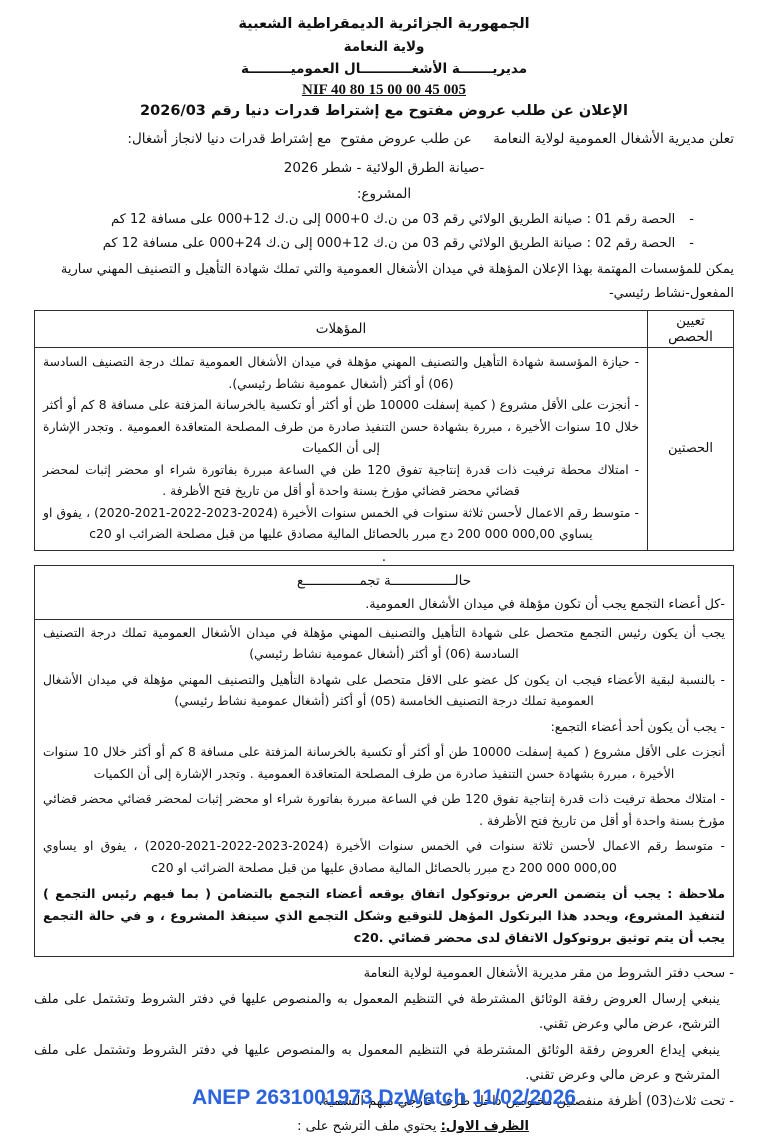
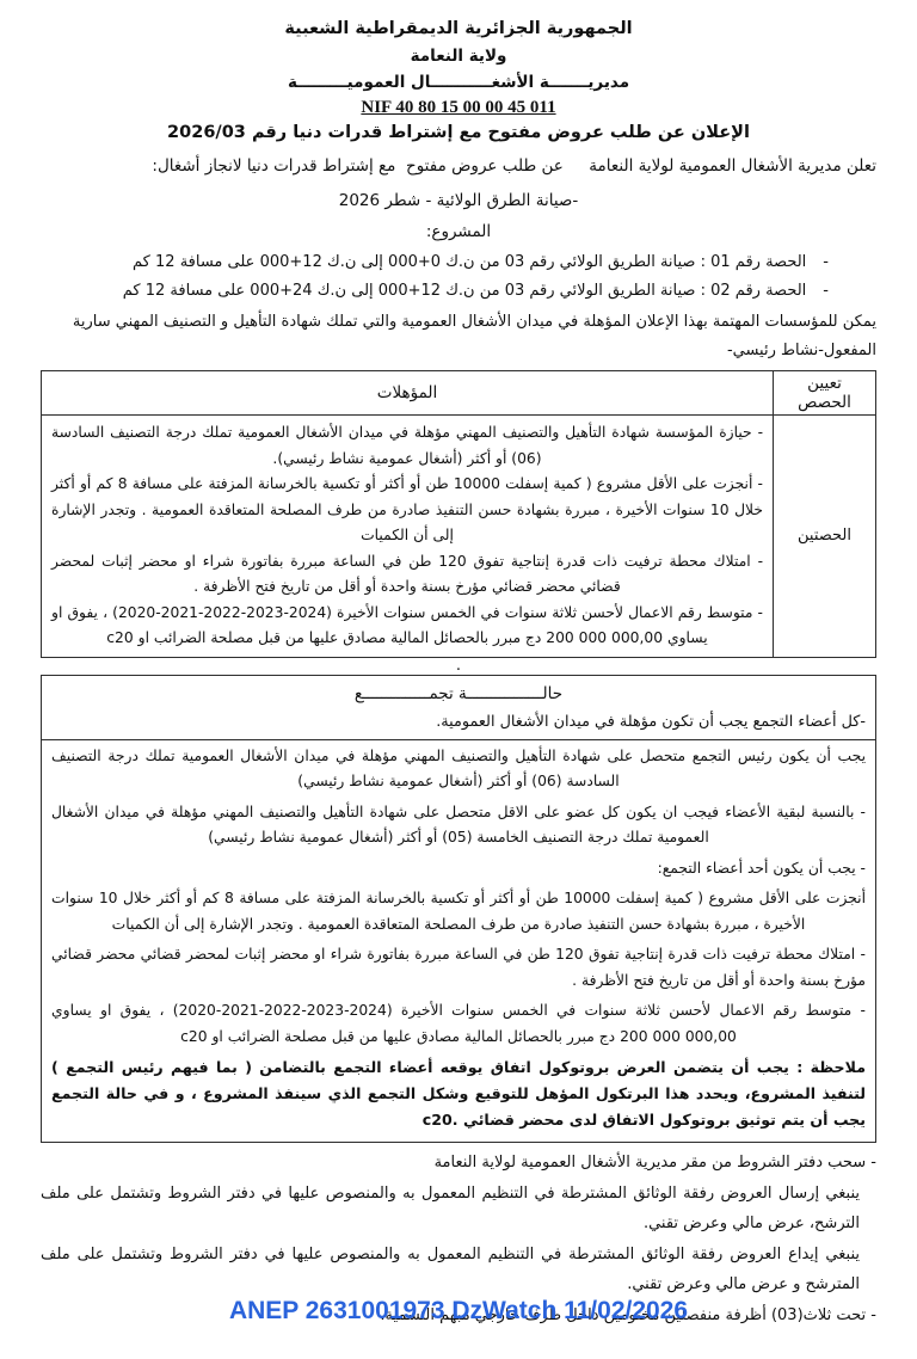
  الجمهورية الجزائرية الديمقراطية الشعبية
  ولاية النعامة
  مديريـــــــة الأشغـــــــــــال العموميـــــــــة
- NIF 40 80 15 00 00 45 005
+ NIF 40 80 15 00 00 45 011
  الإعلان عن طلب عروض مفتوح مع إشتراط قدرات دنيا رقم 2026/03
  تعلن مديرية الأشغال العمومية لولاية النعامة عن طلب عروض مفتوح مع إشتراط قدرات دنيا لانجاز أشغال:
  -صيانة الطرق الولائية - شطر 2026
  المشروع:
  -
  الحصة رقم 01 : صيانة الطريق الولائي رقم 03 من ن.ك 0+000 إلى ن.ك 12+000 على مسافة 12 كم
  -
  الحصة رقم 02 : صيانة الطريق الولائي رقم 03 من ن.ك 12+000 إلى ن.ك 24+000 على مسافة 12 كم
  يمكن للمؤسسات المهتمة بهذا الإعلان المؤهلة في ميدان الأشغال العمومية والتي تملك شهادة التأهيل و التصنيف المهني سارية المفعول-نشاط رئيسي-
  تعيين الحصص	المؤهلات
  الحصتين	- حيازة المؤسسة شهادة التأهيل والتصنيف المهني مؤهلة في ميدان الأشغال العمومية تملك درجة التصنيف السادسة (06) أو أكثر (أشغال عمومية نشاط رئيسي). - أنجزت على الأقل مشروع ( كمية إسفلت 10000 طن أو أكثر أو تكسية بالخرسانة المزفتة على مسافة 8 كم أو أكثر خلال 10 سنوات الأخيرة ، مبررة بشهادة حسن التنفيذ صادرة من طرف المصلحة المتعاقدة العمومية . وتجدر الإشارة إلى أن الكميات - امتلاك محطة ترفيت ذات قدرة إنتاجية تفوق 120 طن في الساعة مبررة بفاتورة شراء او محضر إثبات لمحضر قضائي محضر قضائي مؤرخ بسنة واحدة أو أقل من تاريخ فتح الأظرفة . - متوسط رقم الاعمال لأحسن ثلاثة سنوات في الخمس سنوات الأخيرة (2024-2023-2022-2021-2020) ، يفوق او يساوي 200 000 000,00 دج مبرر بالحصائل المالية مصادق عليها من قبل مصلحة الضرائب او c20
  .
  حالــــــــــــــــة تجمــــــــــــــع -كل أعضاء التجمع يجب أن تكون مؤهلة في ميدان الأشغال العمومية.
  يجب أن يكون رئيس التجمع متحصل على شهادة التأهيل والتصنيف المهني مؤهلة في ميدان الأشغال العمومية تملك درجة التصنيف السادسة (06) أو أكثر (أشغال عمومية نشاط رئيسي) - بالنسبة لبقية الأعضاء فيجب ان يكون كل عضو على الاقل متحصل على شهادة التأهيل والتصنيف المهني مؤهلة في ميدان الأشغال العمومية تملك درجة التصنيف الخامسة (05) أو أكثر (أشغال عمومية نشاط رئيسي) - يجب أن يكون أحد أعضاء التجمع: أنجزت على الأقل مشروع ( كمية إسفلت 10000 طن أو أكثر أو تكسية بالخرسانة المزفتة على مسافة 8 كم أو أكثر خلال 10 سنوات الأخيرة ، مبررة بشهادة حسن التنفيذ صادرة من طرف المصلحة المتعاقدة العمومية . وتجدر الإشارة إلى أن الكميات - امتلاك محطة ترفيت ذات قدرة إنتاجية تفوق 120 طن في الساعة مبررة بفاتورة شراء او محضر إثبات لمحضر قضائي محضر قضائي مؤرخ بسنة واحدة أو أقل من تاريخ فتح الأظرفة . - متوسط رقم الاعمال لأحسن ثلاثة سنوات في الخمس سنوات الأخيرة (2024-2023-2022-2021-2020) ، يفوق او يساوي 200 000 000,00 دج مبرر بالحصائل المالية مصادق عليها من قبل مصلحة الضرائب او c20 ملاحظة : يجب أن يتضمن العرض بروتوكول اتفاق يوقعه أعضاء التجمع بالتضامن ( بما فيهم رئيس التجمع ) لتنفيذ المشروع، ويحدد هذا البرتكول المؤهل للتوقيع وشكل التجمع الذي سينفذ المشروع ، و في حالة التجمع يجب أن يتم توثيق بروتوكول الاتفاق لدى محضر قضائي .c20
  - سحب دفتر الشروط من مقر مديرية الأشغال العمومية لولاية النعامة
  ينبغي إرسال العروض رفقة الوثائق المشترطة في التنظيم المعمول به والمنصوص عليها في دفتر الشروط وتشتمل على ملف الترشح، عرض مالي وعرض تقني.
  ينبغي إيداع العروض رفقة الوثائق المشترطة في التنظيم المعمول به والمنصوص عليها في دفتر الشروط وتشتمل على ملف المترشح و عرض مالي وعرض تقني.
  - تحت ثلاث(03) أظرفة منفصلين مختومين داخل ظرف خارجي مبهم التسمية.
- الظرف الاول: يحتوي ملف الترشح على :
  ANEP 2631001973 DzWatch 11/02/2026
